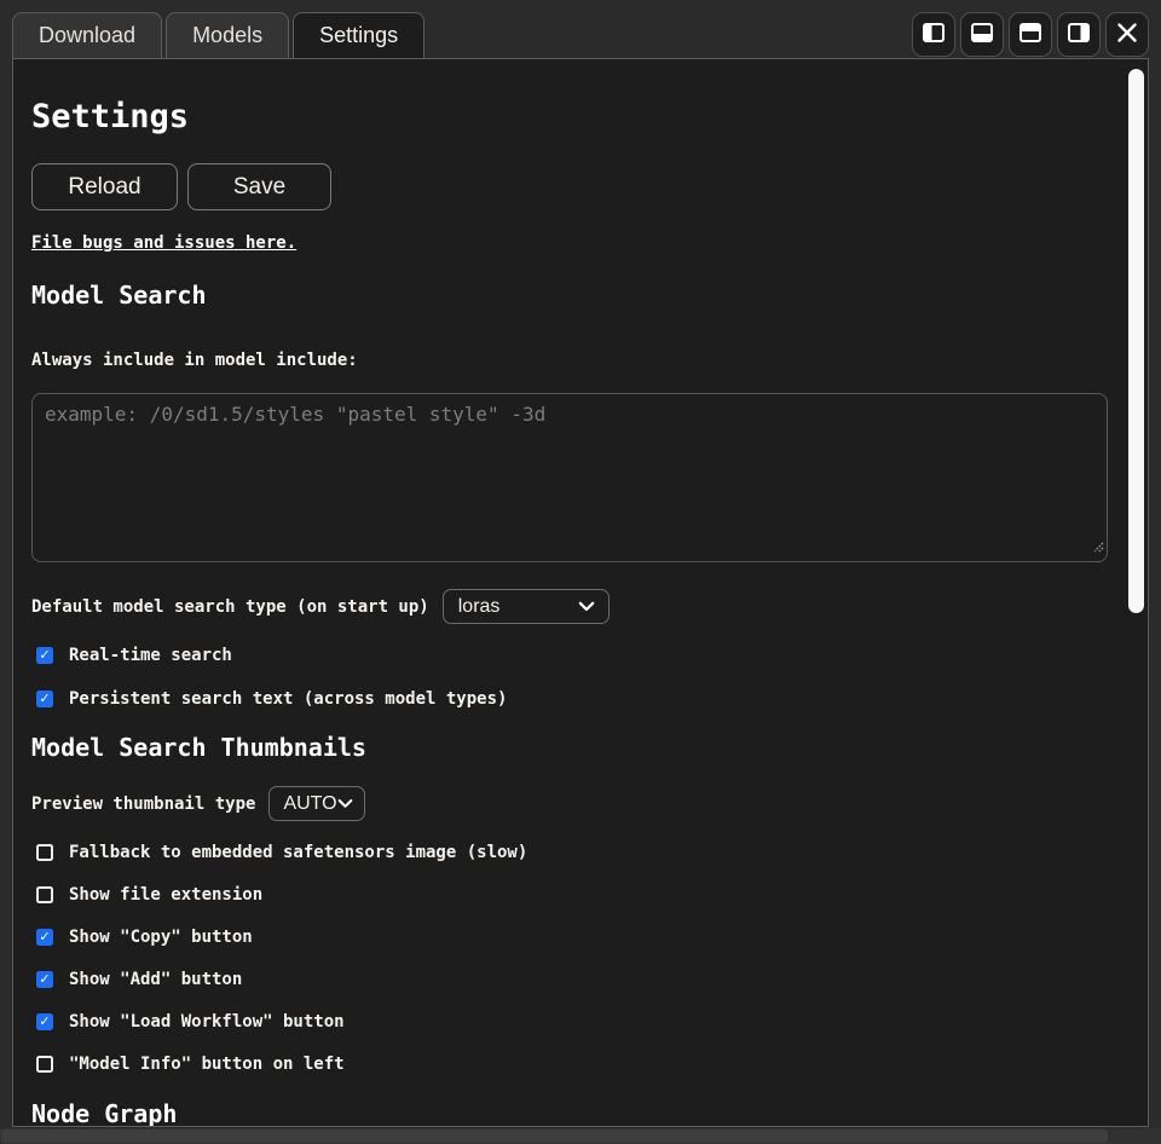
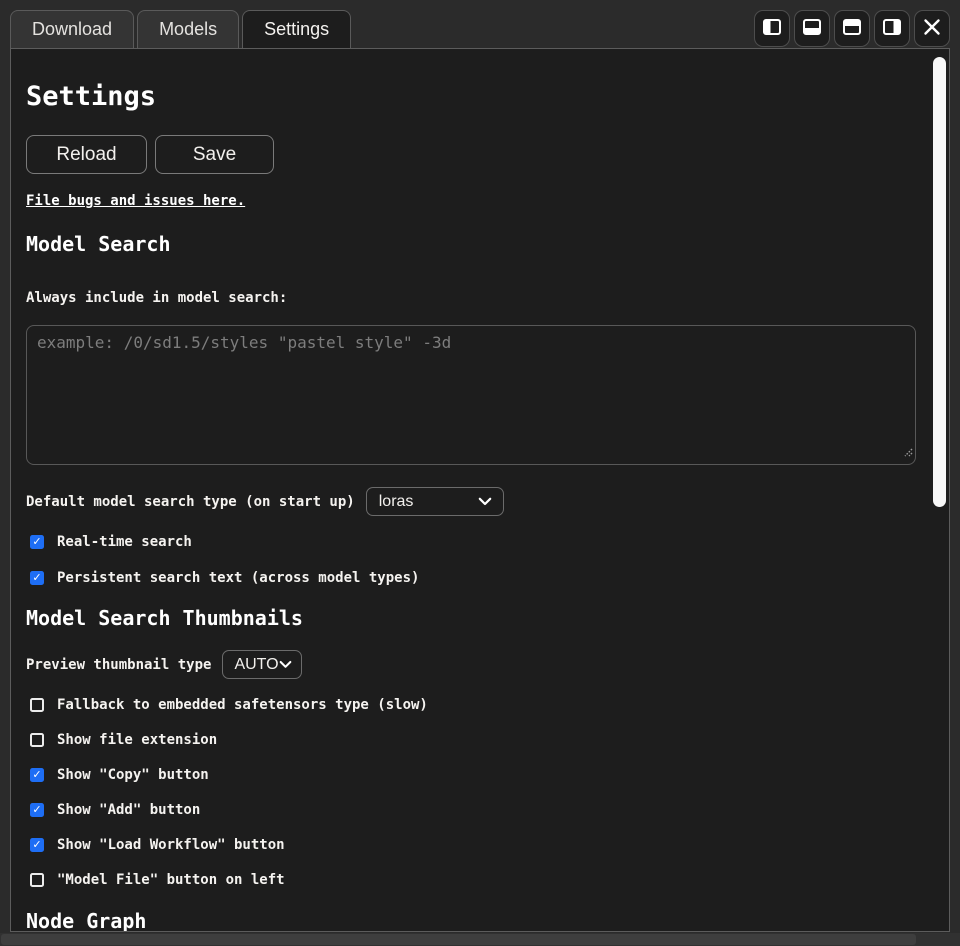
  Download
  Models
  Settings
  Settings
  Reload
  Save
  File bugs and issues here.
  Model Search
- Always include in model include:
+ Always include in model search:
  example: /0/sd1.5/styles "pastel style" -3d
  Default model search type (on start up)
  loras
  Real-time search
  Persistent search text (across model types)
  Model Search Thumbnails
  Preview thumbnail type
  AUTO
- Fallback to embedded safetensors image (slow)
+ Fallback to embedded safetensors type (slow)
  Show file extension
  Show "Copy" button
  Show "Add" button
  Show "Load Workflow" button
- "Model Info" button on left
+ "Model File" button on left
  Node Graph
